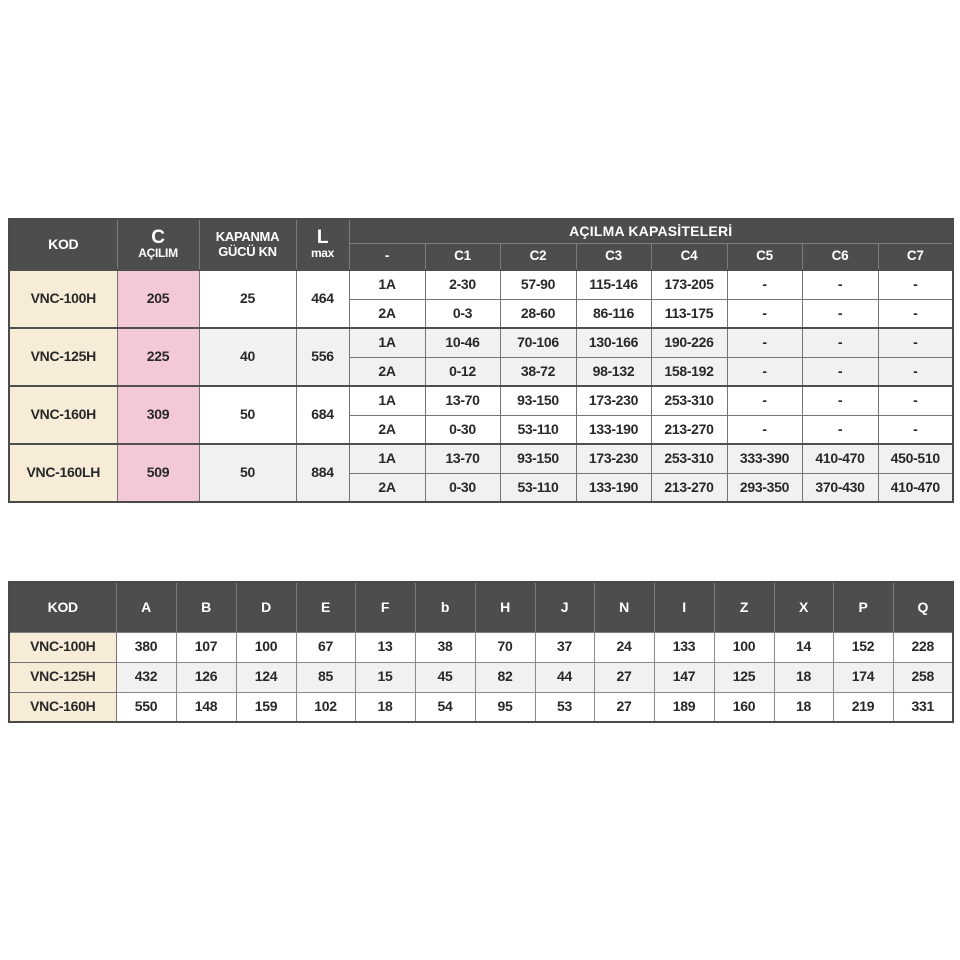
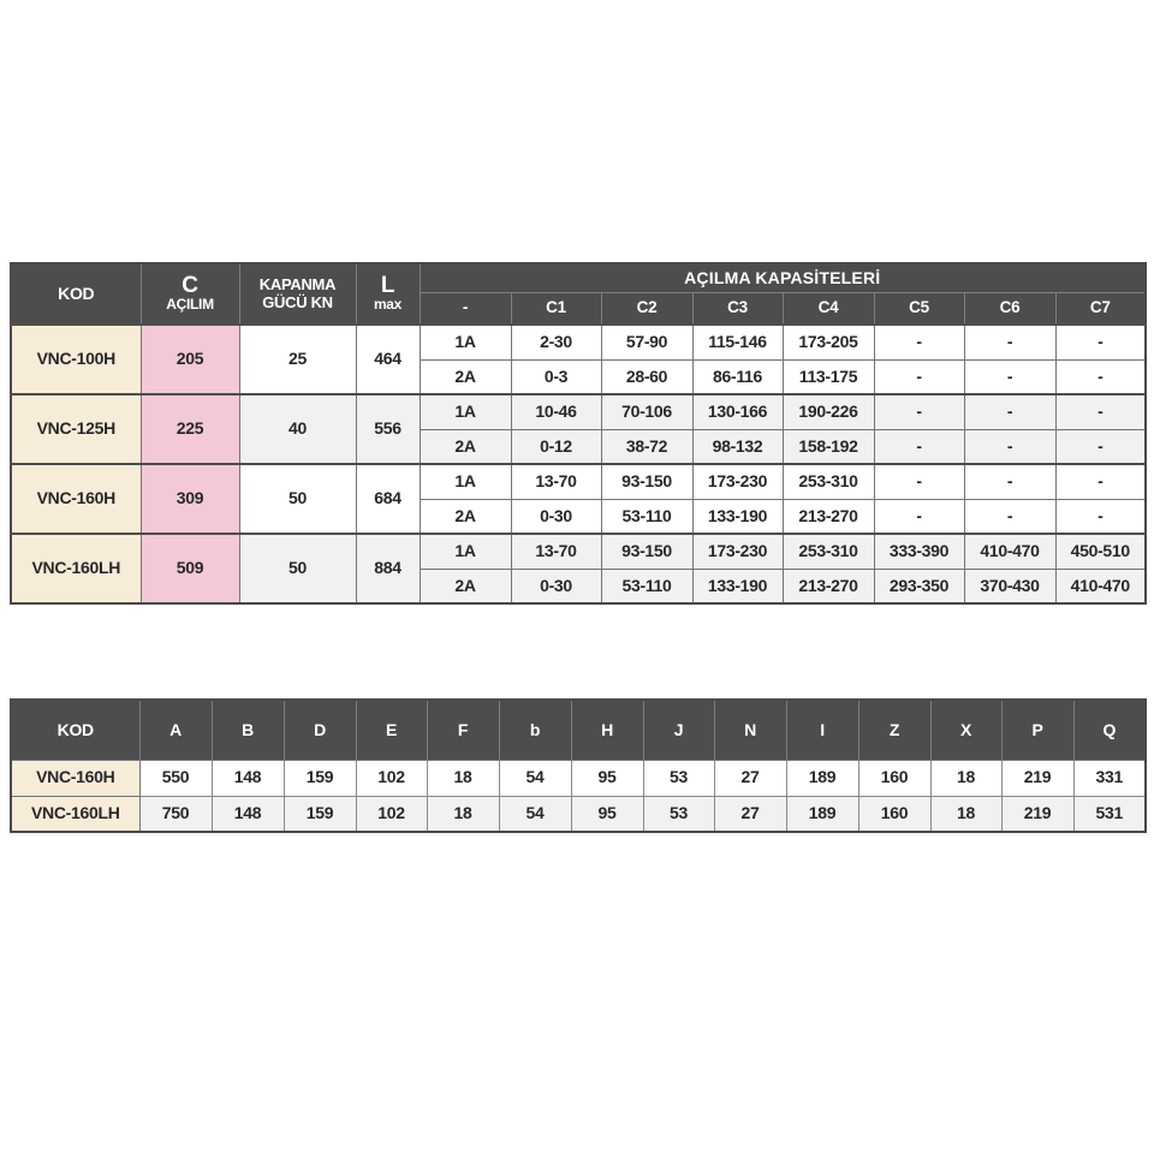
  KOD	C AÇILIM	KAPANMA GÜCÜ KN	L max	AÇILMA KAPASİTELERİ
  -	C1	C2	C3	C4	C5	C6	C7
  VNC-100H	205	25	464	1A	2-30	57-90	115-146	173-205	-	-	-
  2A	0-3	28-60	86-116	113-175	-	-	-
  VNC-125H	225	40	556	1A	10-46	70-106	130-166	190-226	-	-	-
  2A	0-12	38-72	98-132	158-192	-	-	-
  VNC-160H	309	50	684	1A	13-70	93-150	173-230	253-310	-	-	-
  2A	0-30	53-110	133-190	213-270	-	-	-
  VNC-160LH	509	50	884	1A	13-70	93-150	173-230	253-310	333-390	410-470	450-510
  2A	0-30	53-110	133-190	213-270	293-350	370-430	410-470
  KOD	A	B	D	E	F	b	H	J	N	I	Z	X	P	Q
- VNC-100H	380	107	100	67	13	38	70	37	24	133	100	14	152	228
- VNC-125H	432	126	124	85	15	45	82	44	27	147	125	18	174	258
  VNC-160H	550	148	159	102	18	54	95	53	27	189	160	18	219	331
+ VNC-160LH	750	148	159	102	18	54	95	53	27	189	160	18	219	531
